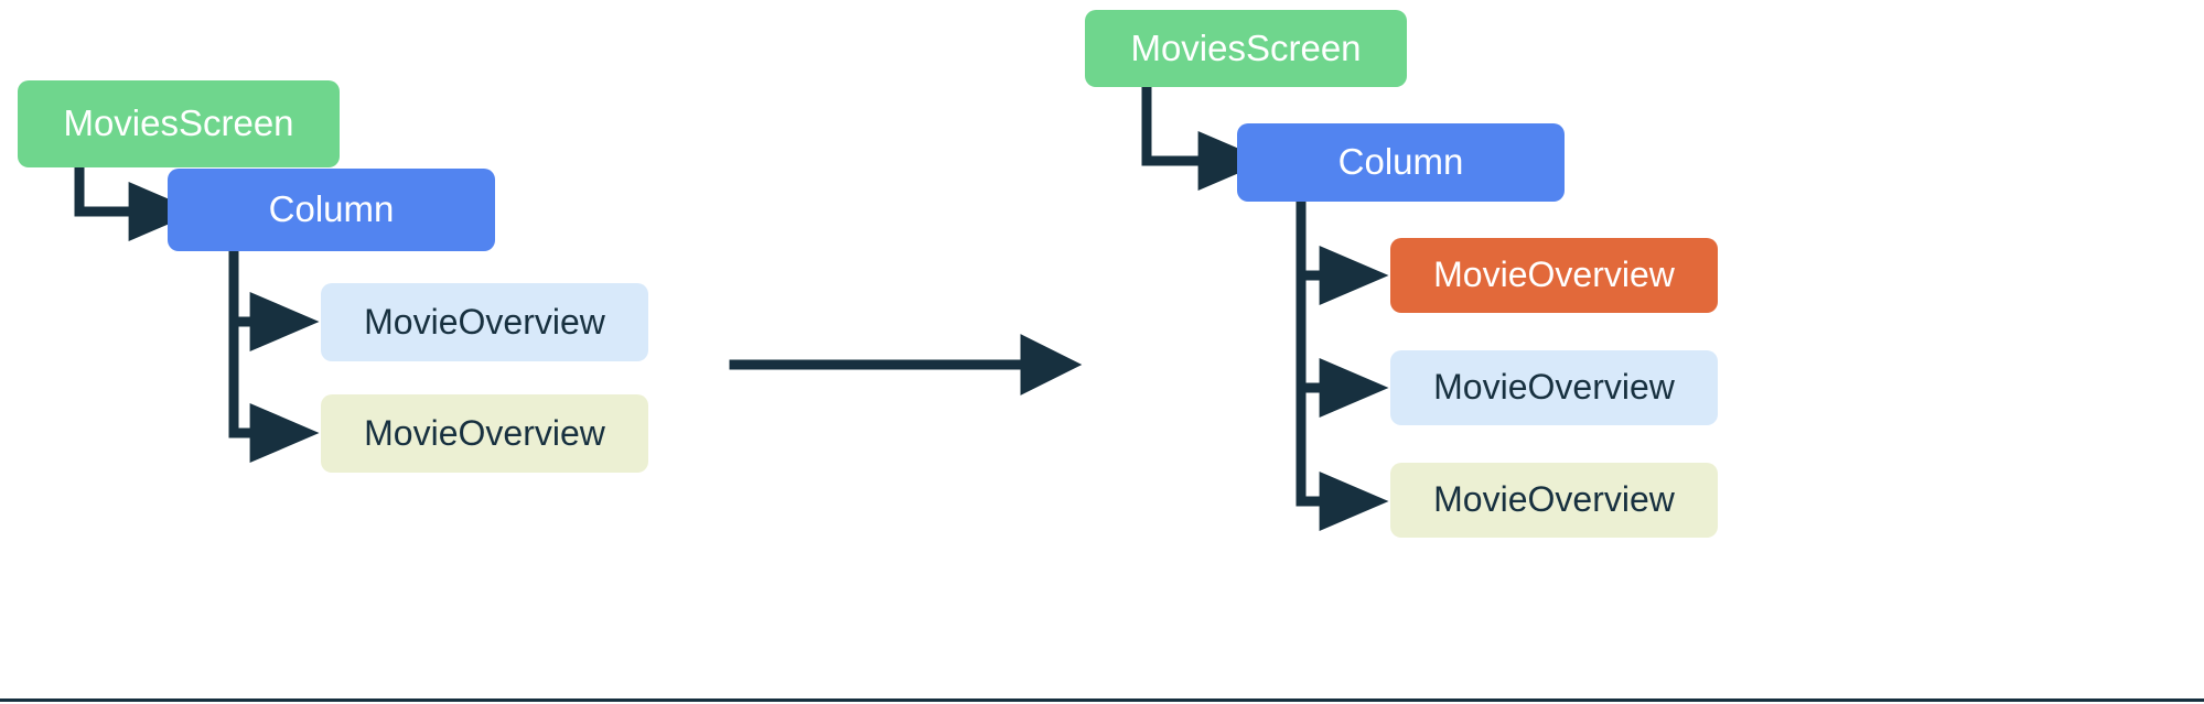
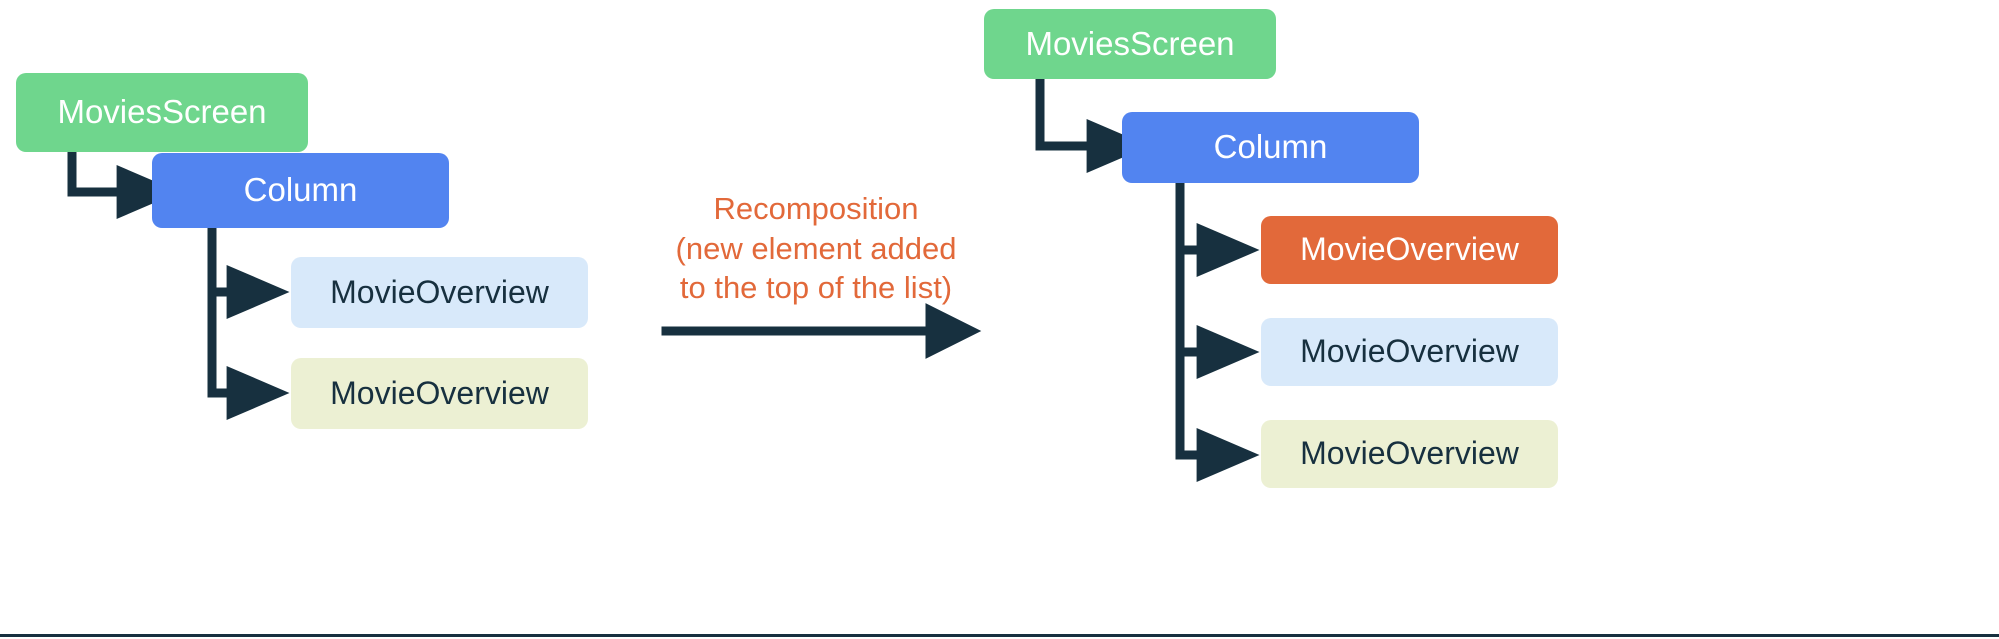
  MoviesScreen
  Column
  MovieOverview
  MovieOverview
+ Recomposition
+ (new element added
+ to the top of the list)
  MoviesScreen
  Column
  MovieOverview
  MovieOverview
  MovieOverview
